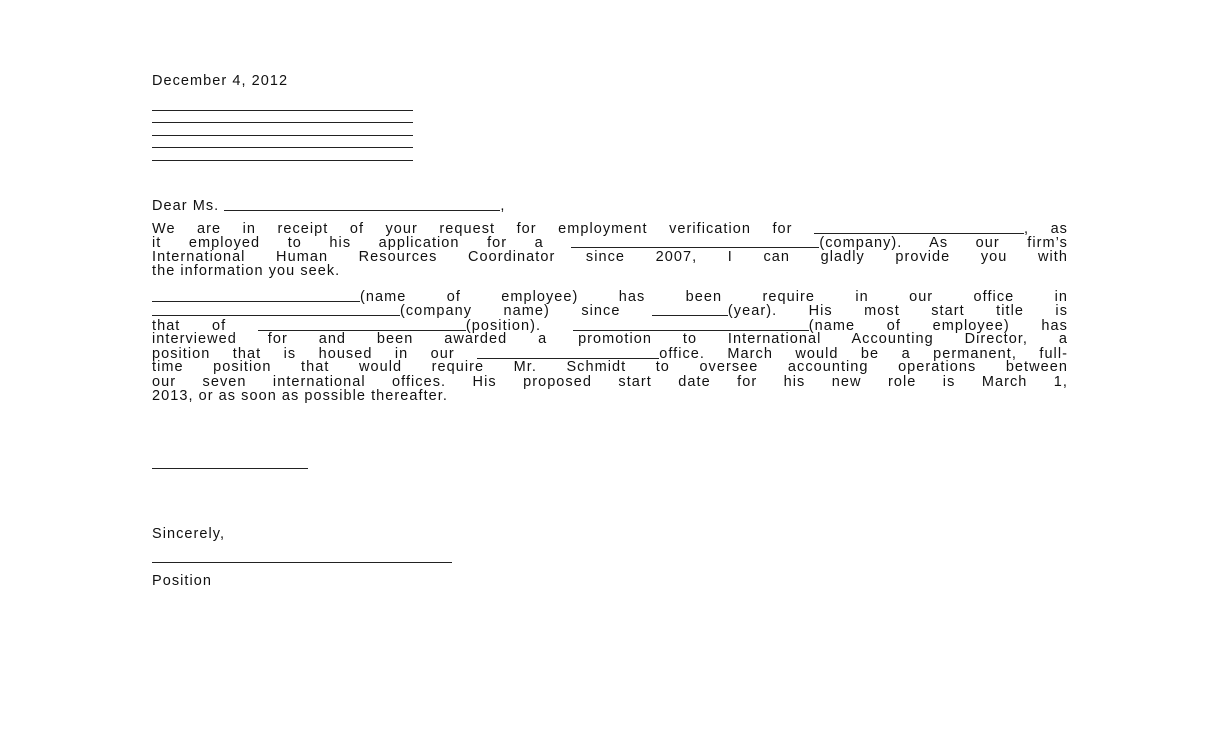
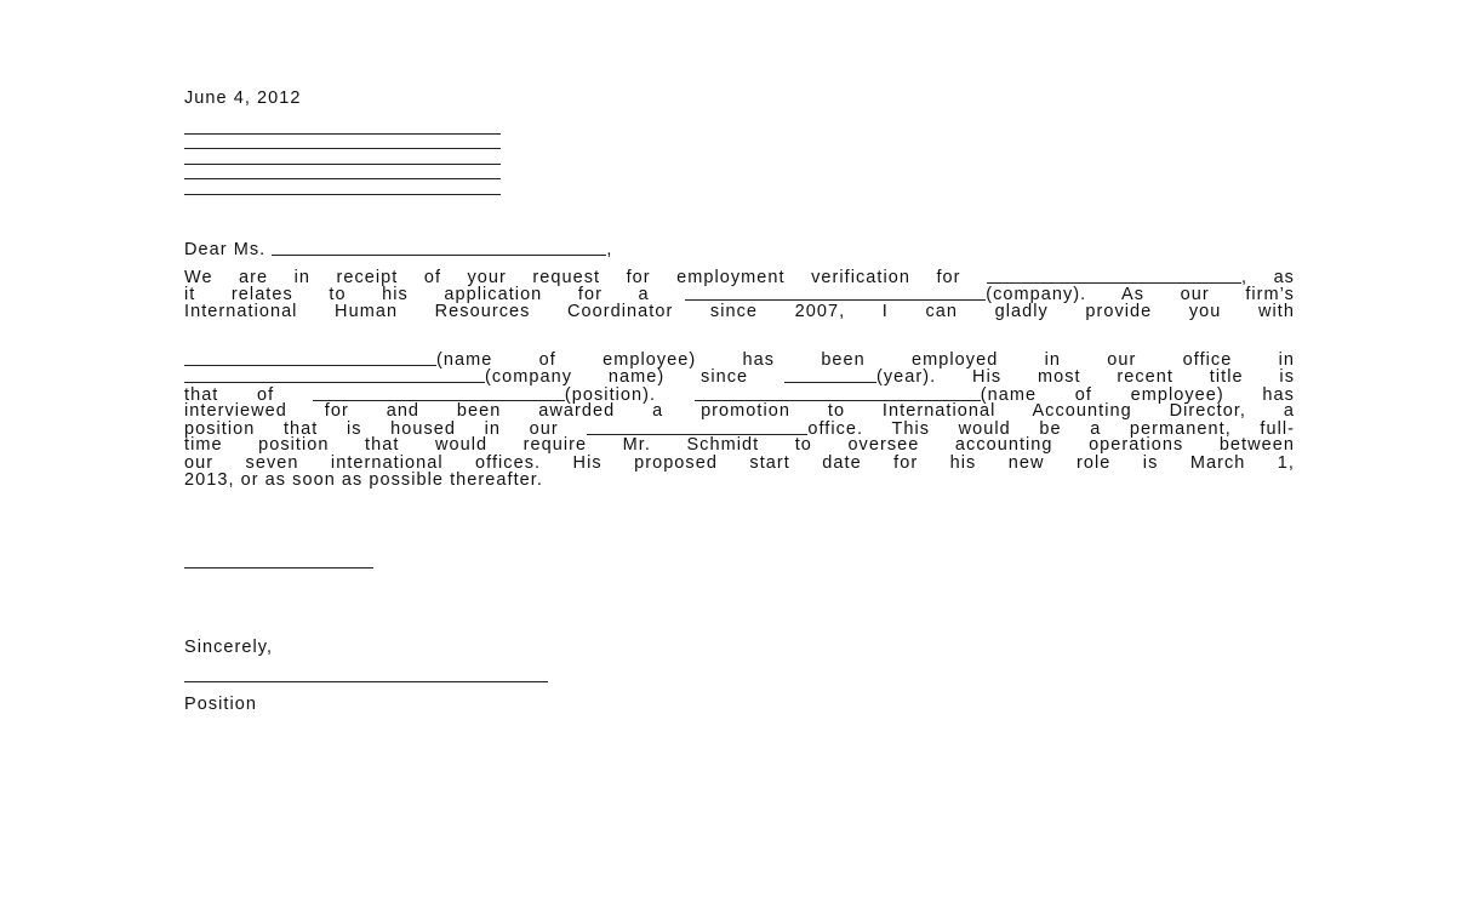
- December 4, 2012
+ June 4, 2012
  Dear Ms. ,
  We are in receipt of your request for employment verification for , as
- it employed to his application for a (company). As our firm’s
+ it relates to his application for a (company). As our firm’s
  International Human Resources Coordinator since 2007, I can gladly provide you with
- the information you seek.
- (name of employee) has been require in our office in
+ (name of employee) has been employed in our office in
- (company name) since (year). His most start title is
+ (company name) since (year). His most recent title is
  that of (position). (name of employee) has
  interviewed for and been awarded a promotion to International Accounting Director, a
- position that is housed in our office. March would be a permanent, full-
+ position that is housed in our office. This would be a permanent, full-
  time position that would require Mr. Schmidt to oversee accounting operations between
  our seven international offices. His proposed start date for his new role is March 1,
  2013, or as soon as possible thereafter.
  Sincerely,
  Position
